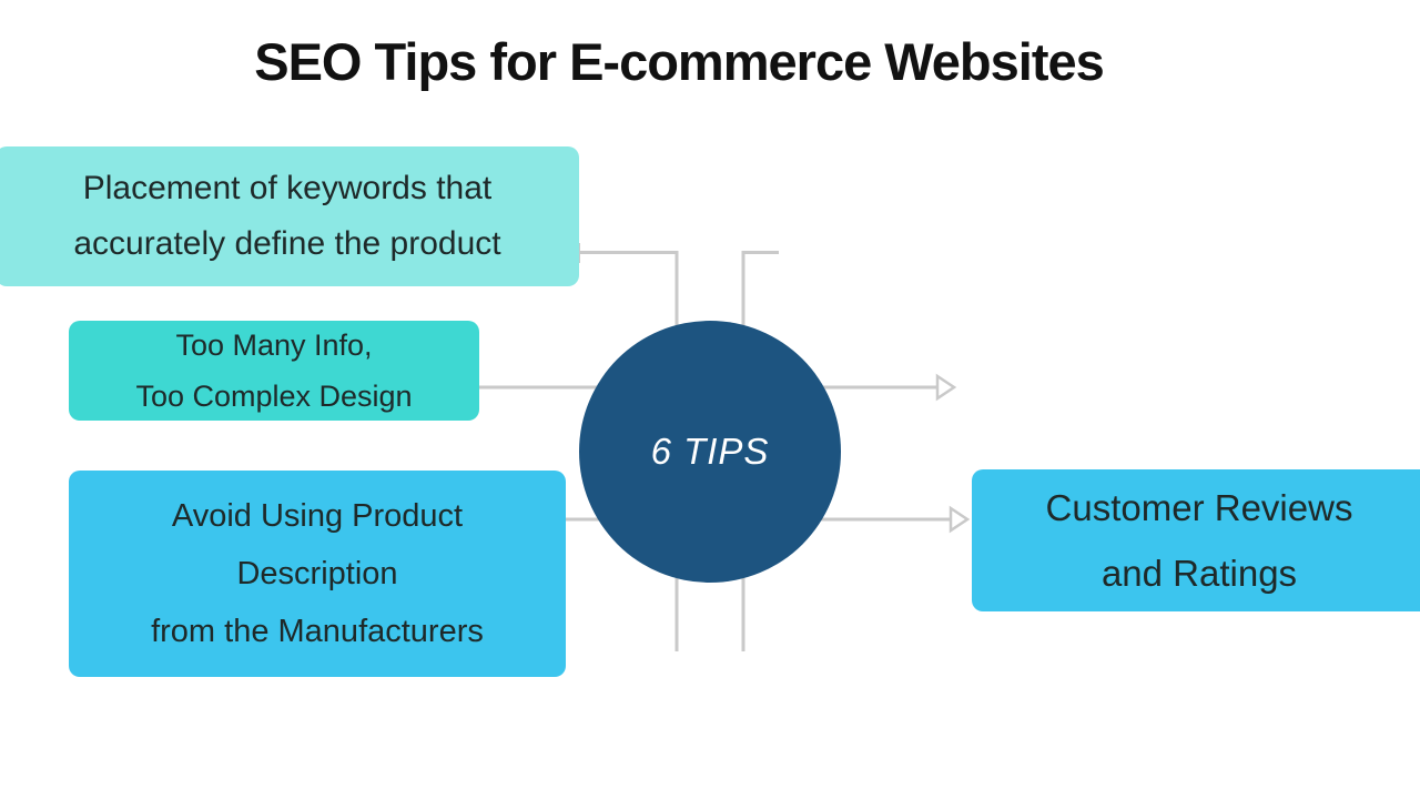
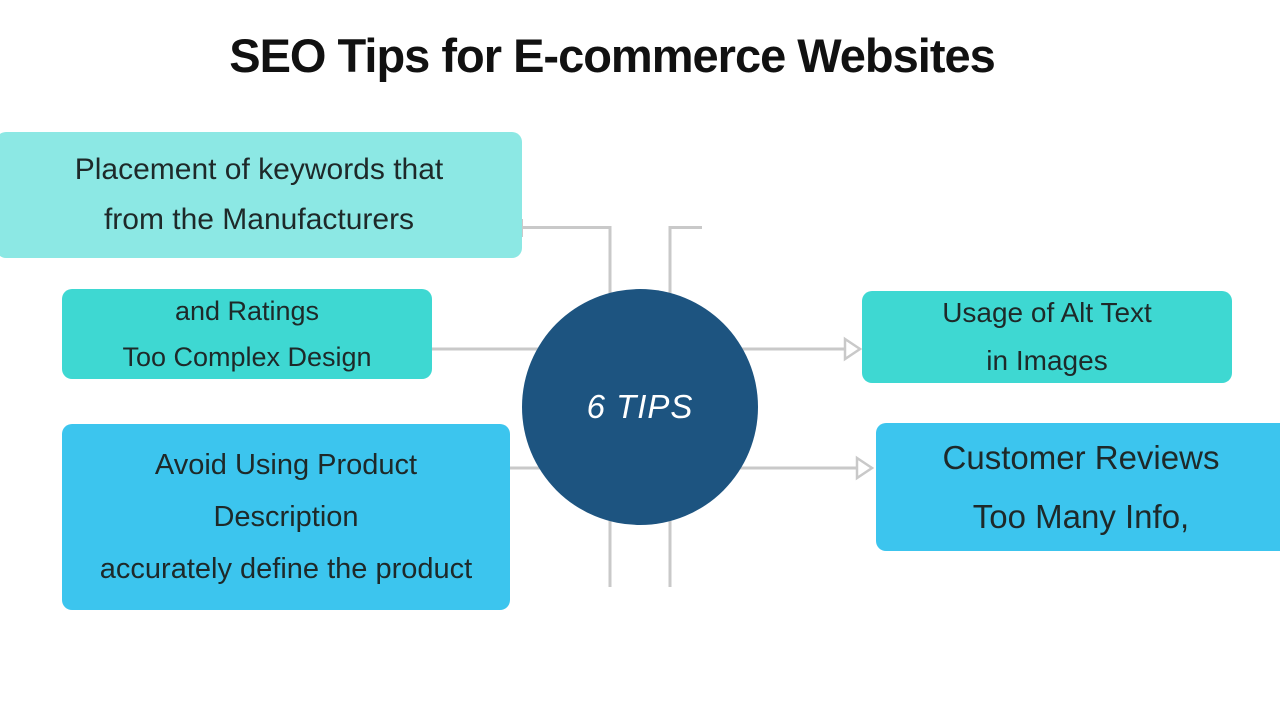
  SEO Tips for E-commerce Websites
  6 TIPS
  Placement of keywords that
- accurately define the product
+ from the Manufacturers
- Too Many Info,
+ and Ratings
  Too Complex Design
  Avoid Using Product
  Description
- from the Manufacturers
+ accurately define the product
+ Usage of Alt Text
+ in Images
  Customer Reviews
- and Ratings
+ Too Many Info,
